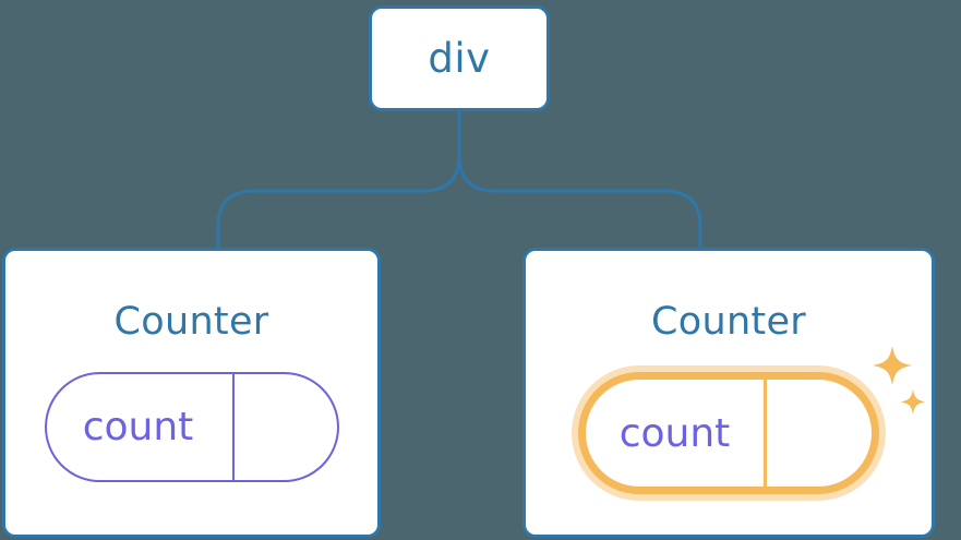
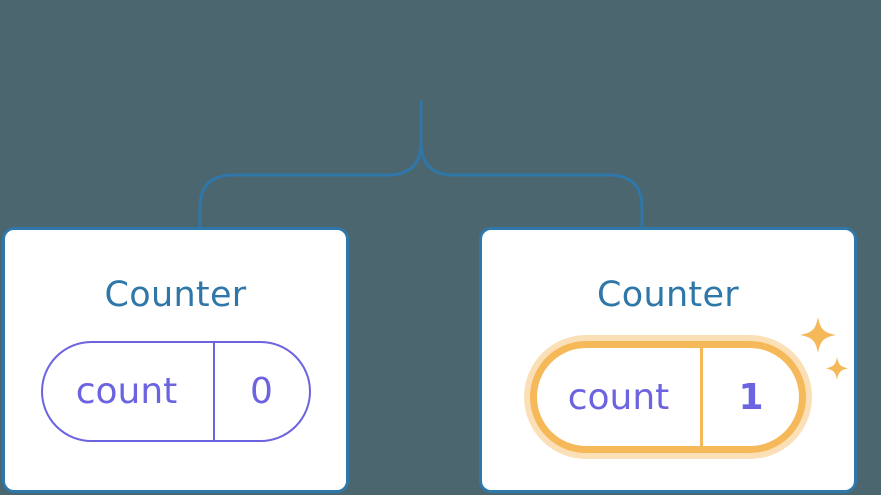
- div
  Counter
  count
+ 0
  Counter
  count
+ 1
